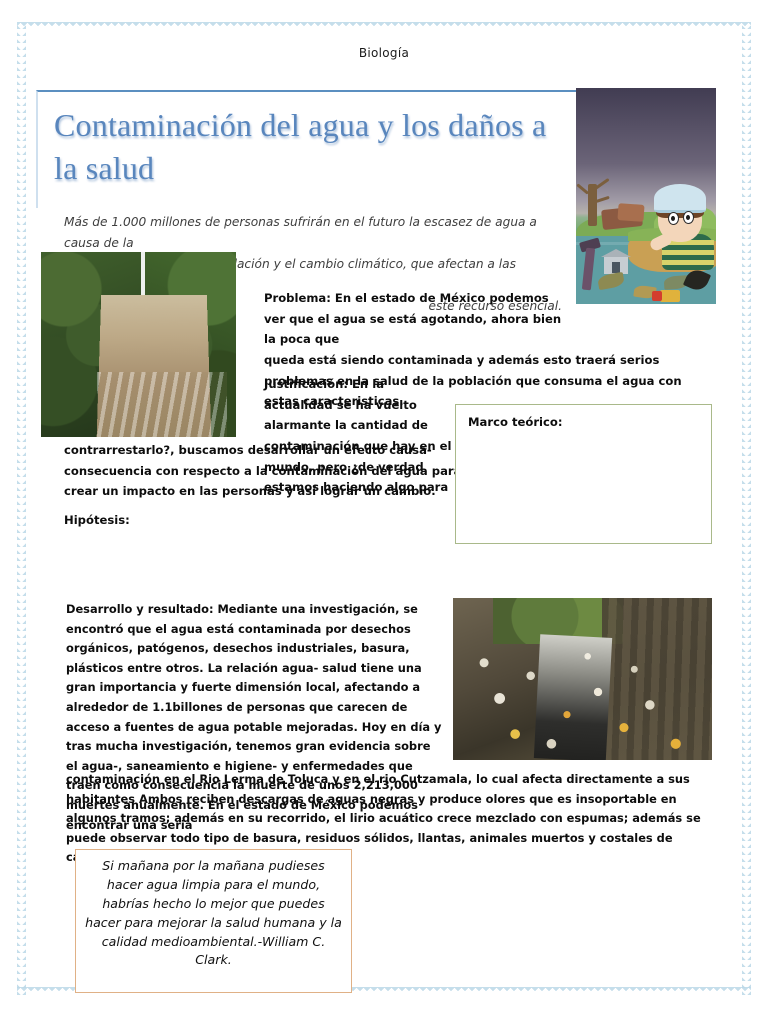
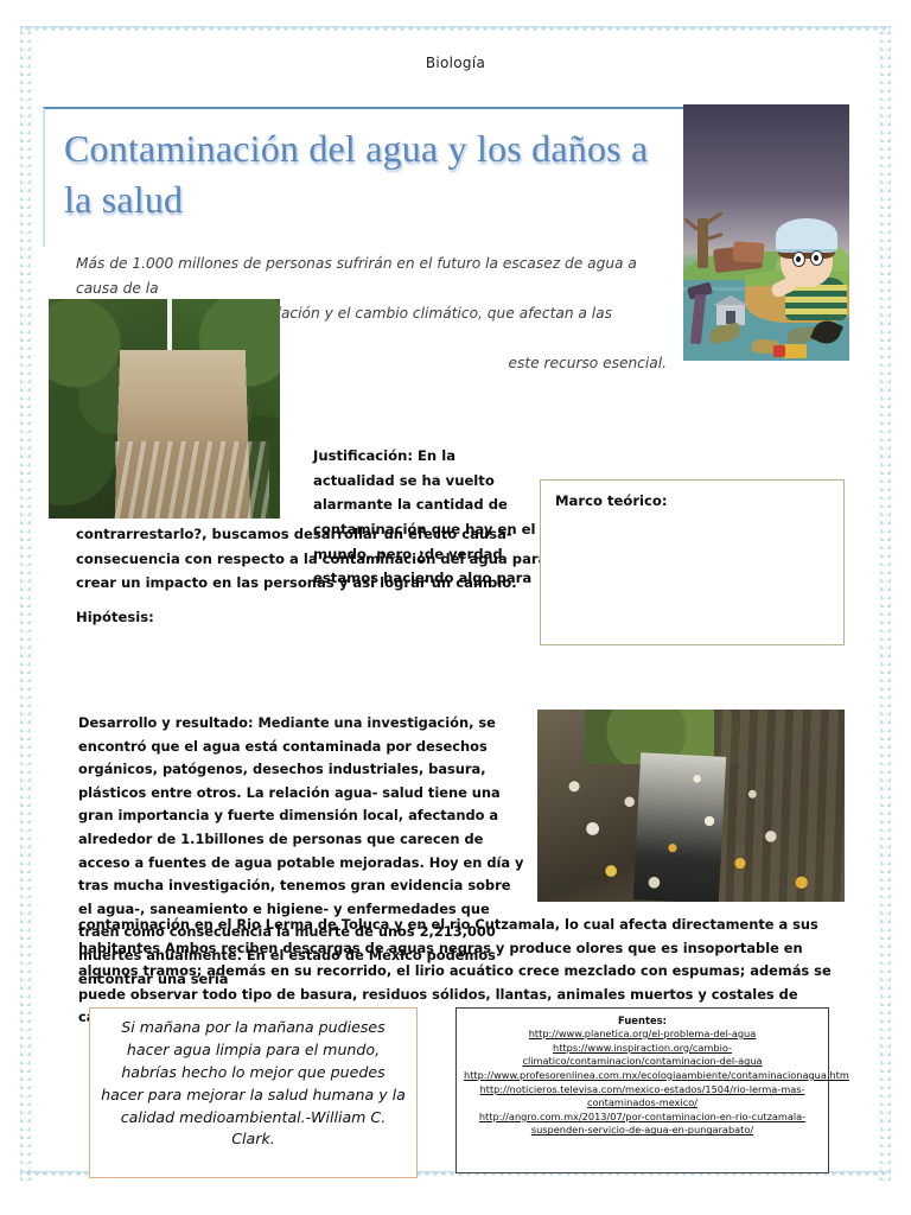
  Biología
  Contaminación del agua y los daños a la salud
  Más de 1.000 millones de personas sufrirán en el futuro la escasez de agua a causa de la
  este recurso esencial.
- Problema: En el estado de México podemos ver que el agua se está agotando, ahora bien la poca que
- queda está siendo contaminada y además esto traerá serios problemas en la salud de la población que consuma el agua con estas caracteristicas.
  Justificación: En la actualidad se ha vuelto alarmante la cantidad de contaminación que hay en el mundo, pero ¿de verdad estamos haciendo algo para
  contrarrestarlo?, buscamos desarrollar un efecto causa-consecuencia con respecto a la contaminación del agua par crear un impacto en las personas y así lograr un cambio.
  Hipótesis:
  Marco teórico:
  Desarrollo y resultado: Mediante una investigación, se encontró que el agua está contaminada por desechos orgánicos, patógenos, desechos industriales, basura, plásticos entre otros. La relación agua- salud tiene una gran importancia y fuerte dimensión local, afectando a alrededor de 1.1billones de personas que carecen de acceso a fuentes de agua potable mejoradas. Hoy en día y tras mucha investigación, tenemos gran evidencia sobre el agua-, saneamiento e higiene- y enfermedades que traen como consecuencia la muerte de unos 2,213,000 muertes anualmente. En el estado de México podemos encontrar una seria
  contaminación en el Rio Lerma de Toluca y en el rio Cutzamala, lo cual afecta directamente a sus habitantes Ambos reciben descargas de aguas negras y produce olores que es insoportable en algunos tramos; además en su recorrido, el lirio acuático crece mezclado con espumas; además se puede observar todo tipo de basura, residuos sólidos, llantas, animales muertos y costales de c
  Si mañana por la mañana pudieses hacer agua limpia para el mundo, habrías hecho lo mejor que puedes hacer para mejorar la salud humana y la calidad medioambiental.-William C. Clark.
+ Fuentes:
+ http://www.planetica.org/el-problema-del-agua
+ https://www.inspiraction.org/cambio-climatico/contaminacion/contaminacion-del-agua
+ http://www.profesorenlinea.com.mx/ecologiaambiente/contaminacionagua.htm
+ http://noticieros.televisa.com/mexico-estados/1504/rio-lerma-mas-contaminados-mexico/
+ http://angro.com.mx/2013/07/por-contaminacion-en-rio-cutzamala-suspenden-servicio-de-agua-en-pungarabato/
